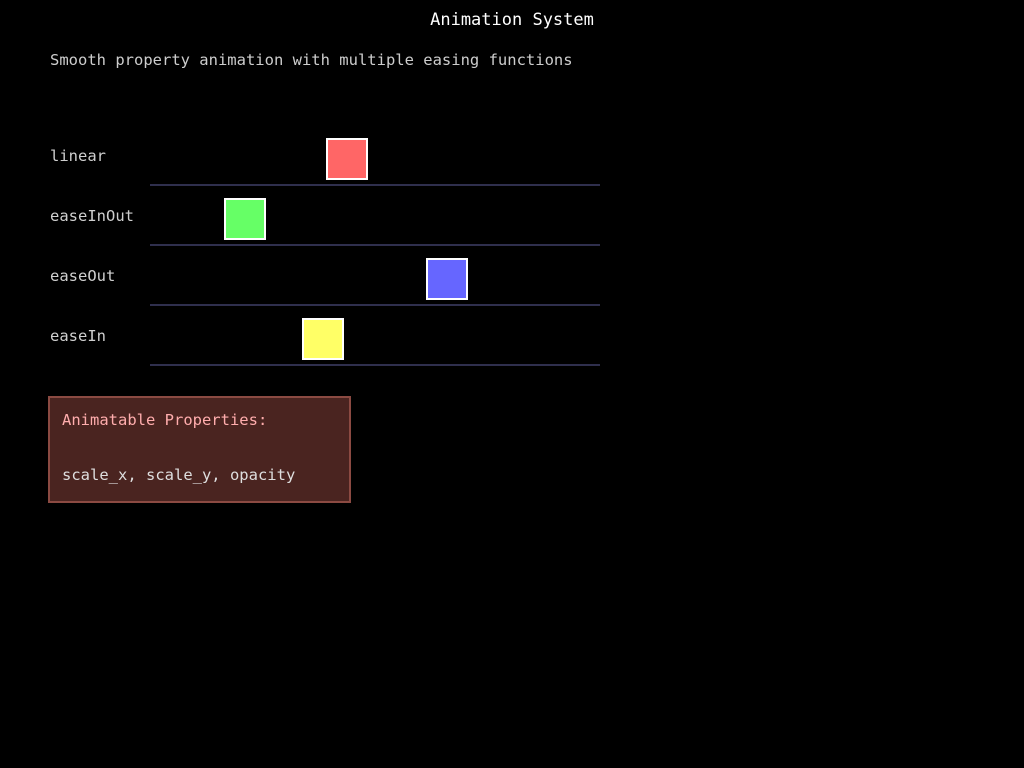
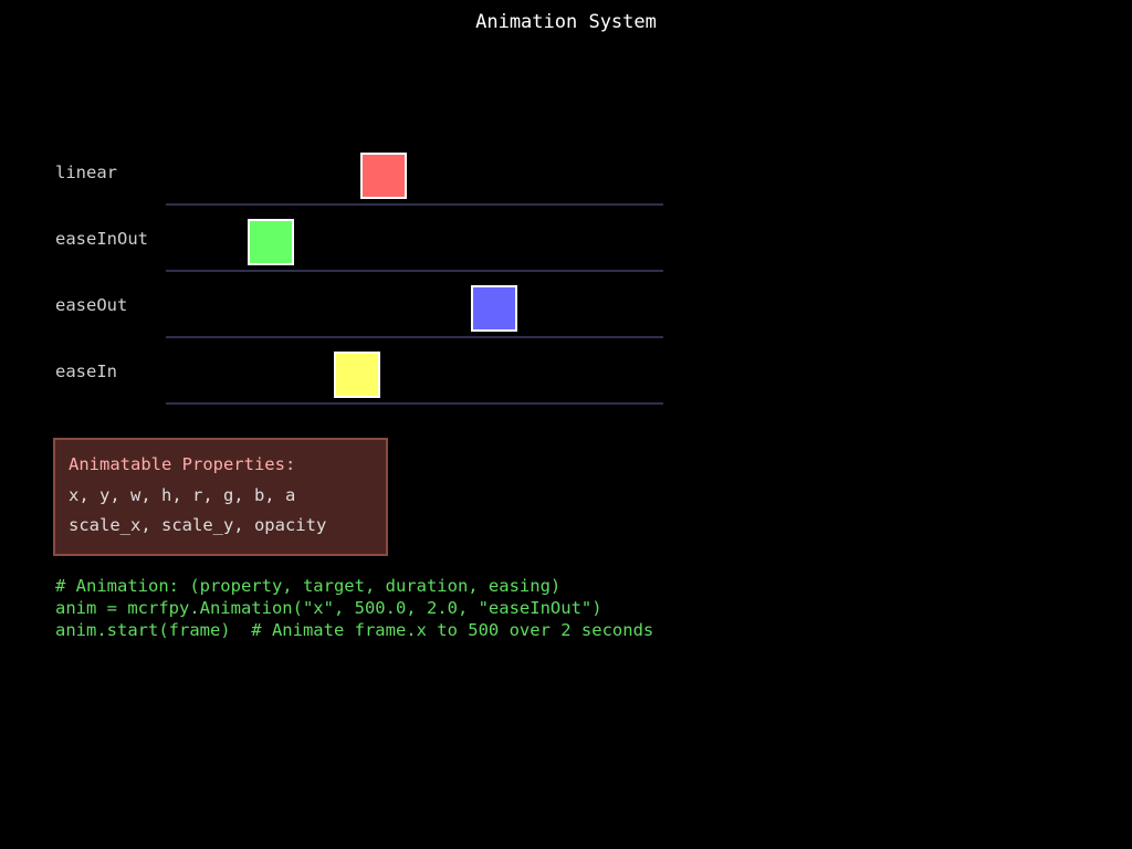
  Animation System
- Smooth property animation with multiple easing functions
  linear
  easeInOut
  easeOut
  easeIn
  Animatable Properties:
+ x, y, w, h, r, g, b, a
  scale_x, scale_y, opacity
+ # Animation: (property, target, duration, easing)
+ anim = mcrfpy.Animation("x", 500.0, 2.0, "easeInOut")
+ anim.start(frame) # Animate frame.x to 500 over 2 seconds
